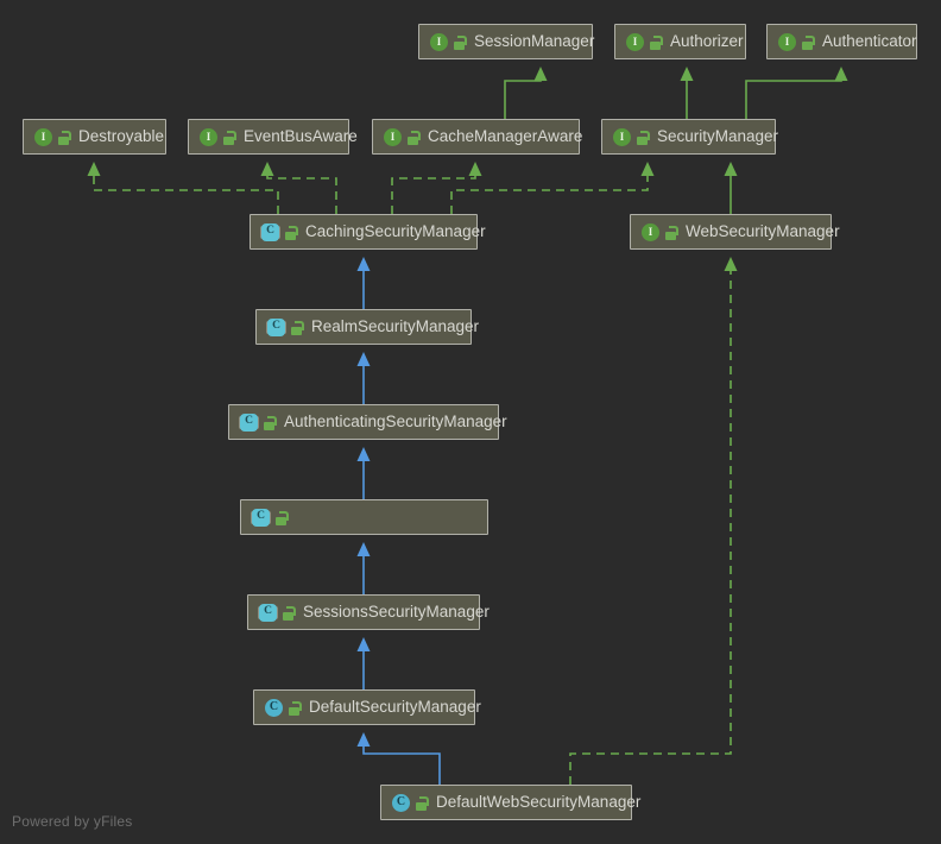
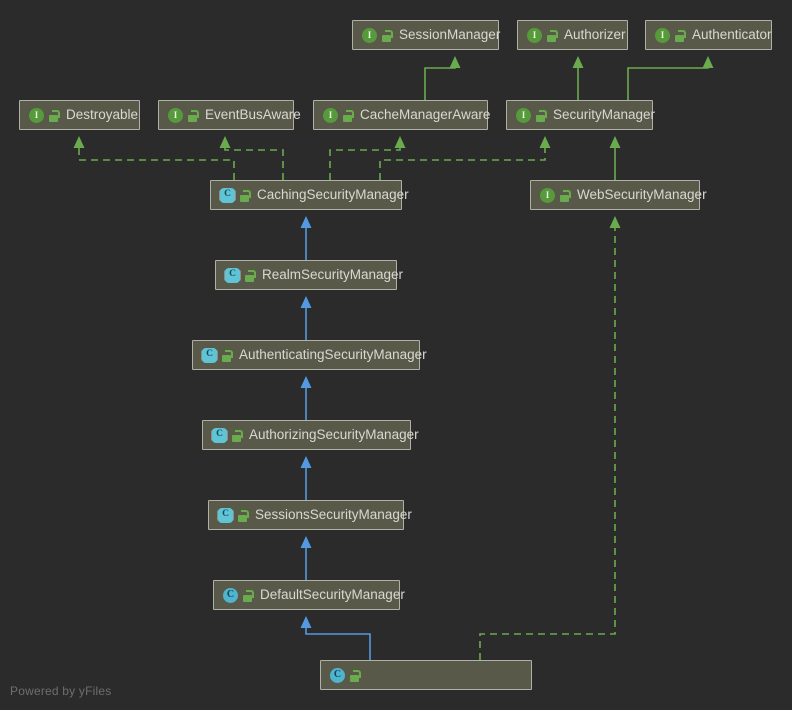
  I
  SessionManager
  I
  Authorizer
  I
  Authenticator
  I
  Destroyable
  I
  EventBusAware
  I
  CacheManagerAware
  I
  SecurityManager
  C
  CachingSecurityManager
  I
  WebSecurityManager
  C
  RealmSecurityManager
  C
  AuthenticatingSecurityManager
  C
+ AuthorizingSecurityManager
  C
  SessionsSecurityManager
  C
  DefaultSecurityManager
  C
- DefaultWebSecurityManager
  Powered by yFiles
